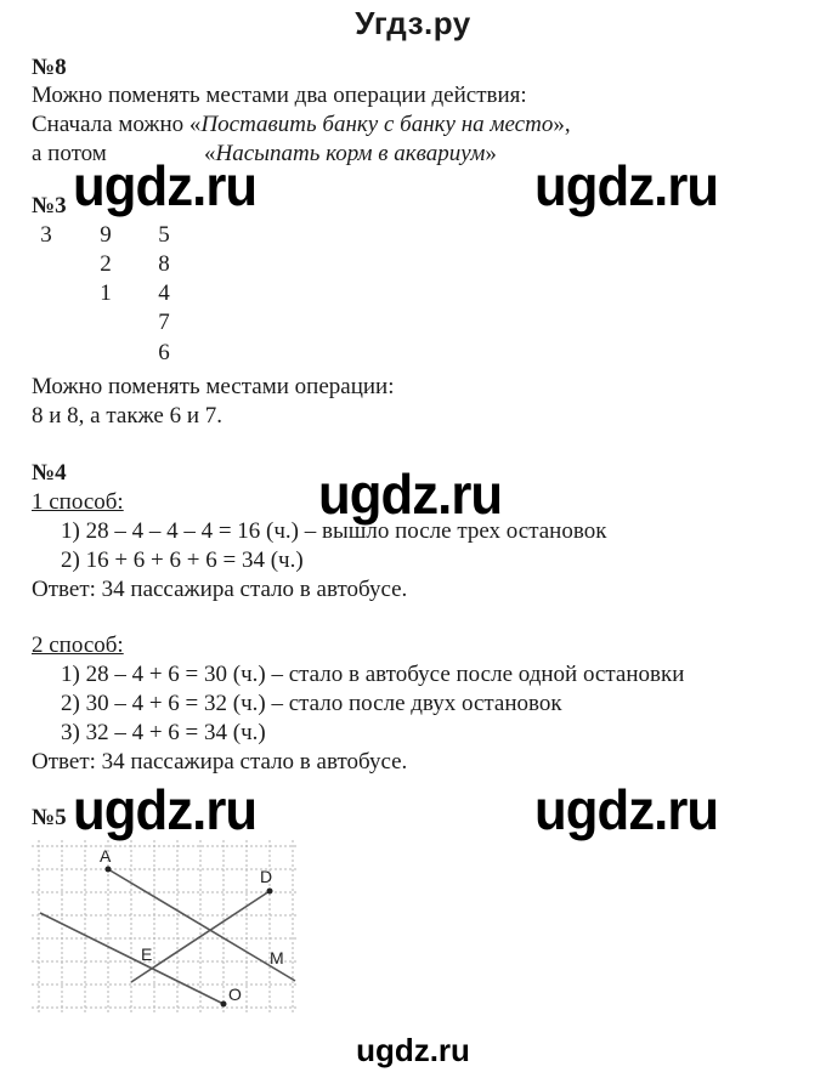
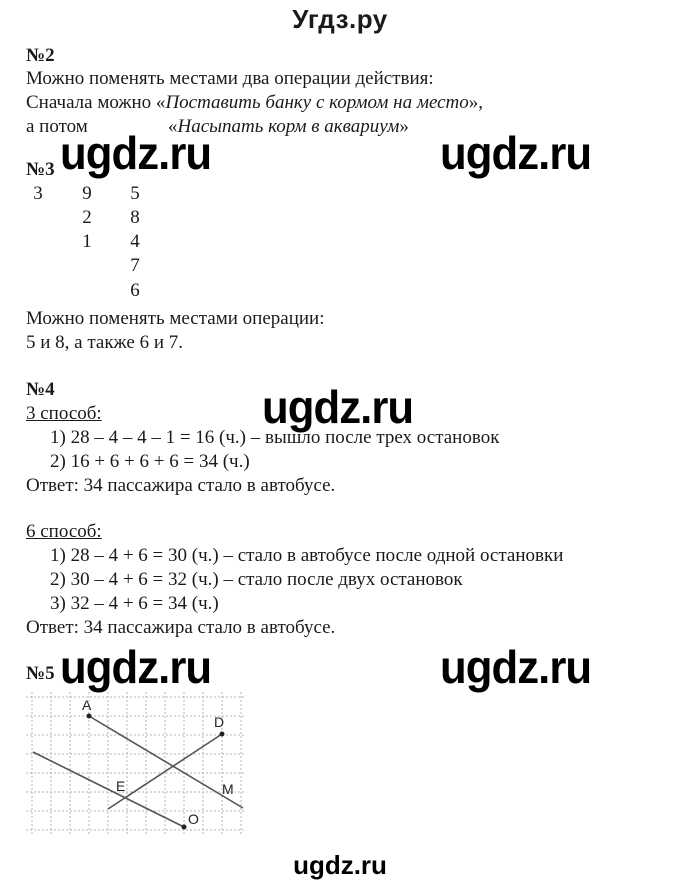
  Угдз.ру
- №8
+ №2
  Можно поменять местами два операции действия:
- Сначала можно «Поставить банку с банку на место»,
+ Сначала можно «Поставить банку с кормом на место»,
  а потом
  «Насыпать корм в аквариум»
  ugdz.ru
  ugdz.ru
  №3
  3
  9
  2
  1
  5
  8
  4
  7
  6
  Можно поменять местами операции:
- 8 и 8, а также 6 и 7.
+ 5 и 8, а также 6 и 7.
  №4
- 1 способ:
+ 3 способ:
- 1) 28 – 4 – 4 – 4 = 16 (ч.) – вышло после трех остановок
+ 1) 28 – 4 – 4 – 1 = 16 (ч.) – вышло после трех остановок
  2) 16 + 6 + 6 + 6 = 34 (ч.)
  Ответ: 34 пассажира стало в автобусе.
- 2 способ:
+ 6 способ:
  1) 28 – 4 + 6 = 30 (ч.) – стало в автобусе после одной остановки
  2) 30 – 4 + 6 = 32 (ч.) – стало после двух остановок
  3) 32 – 4 + 6 = 34 (ч.)
  Ответ: 34 пассажира стало в автобусе.
  ugdz.ru
  ugdz.ru
  ugdz.ru
  №5
  A
  D
  E
  M
  O
  ugdz.ru
